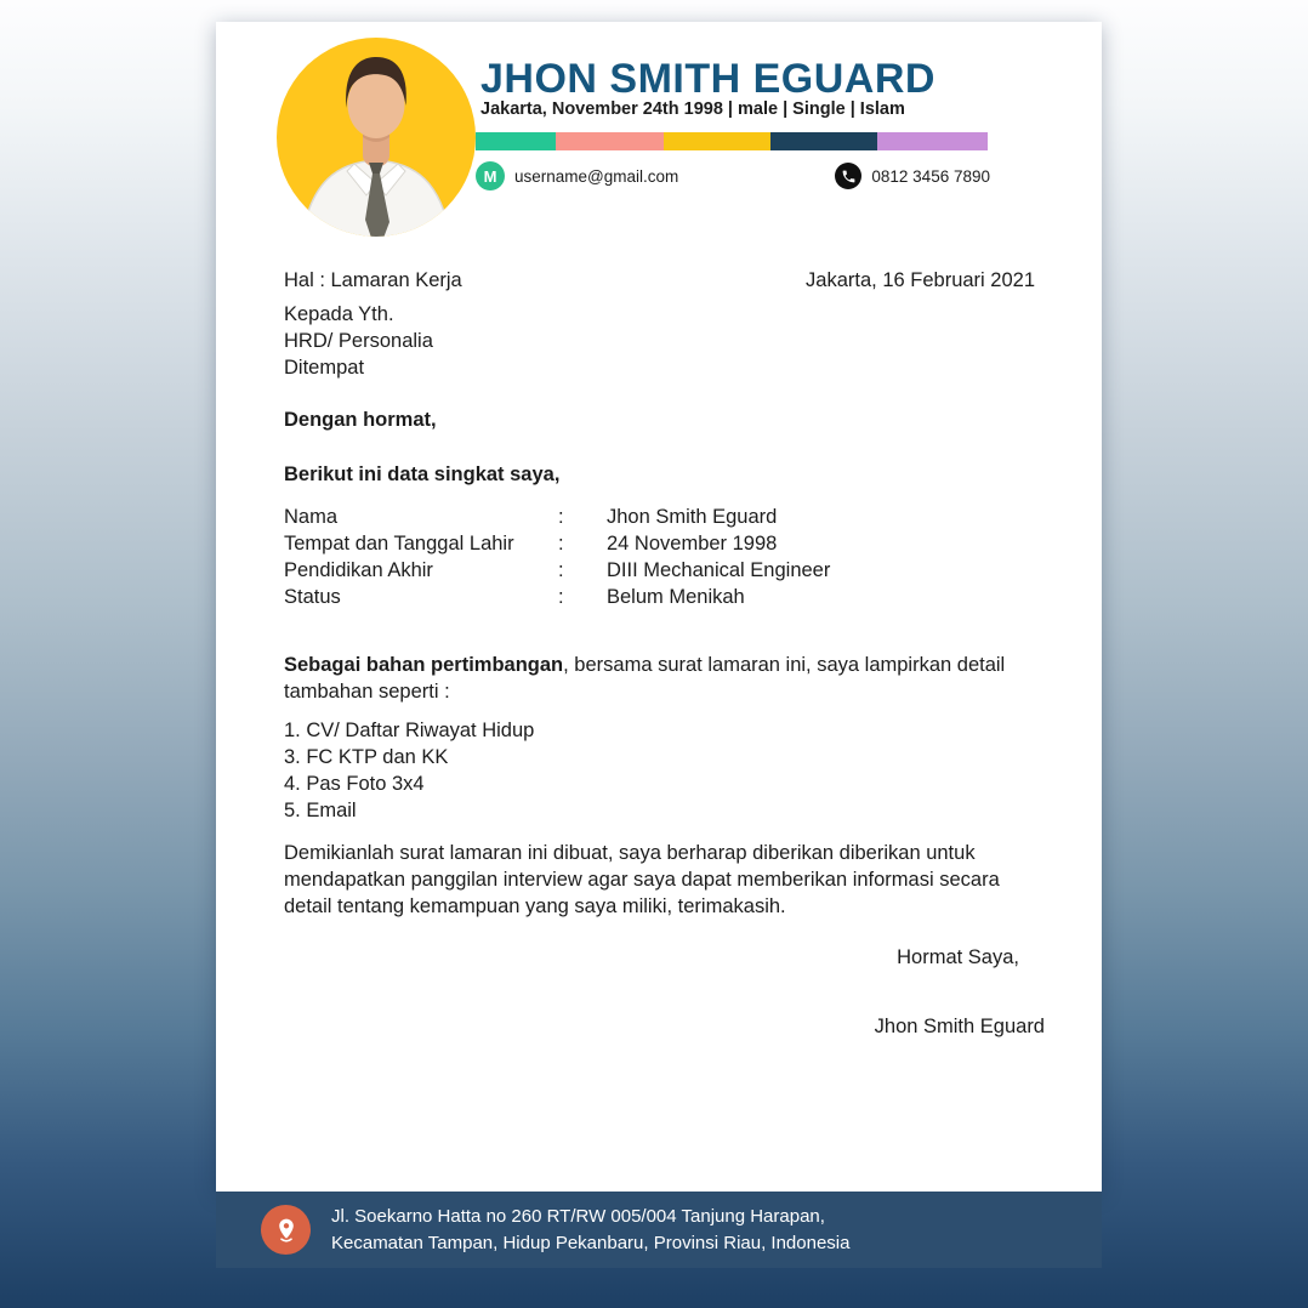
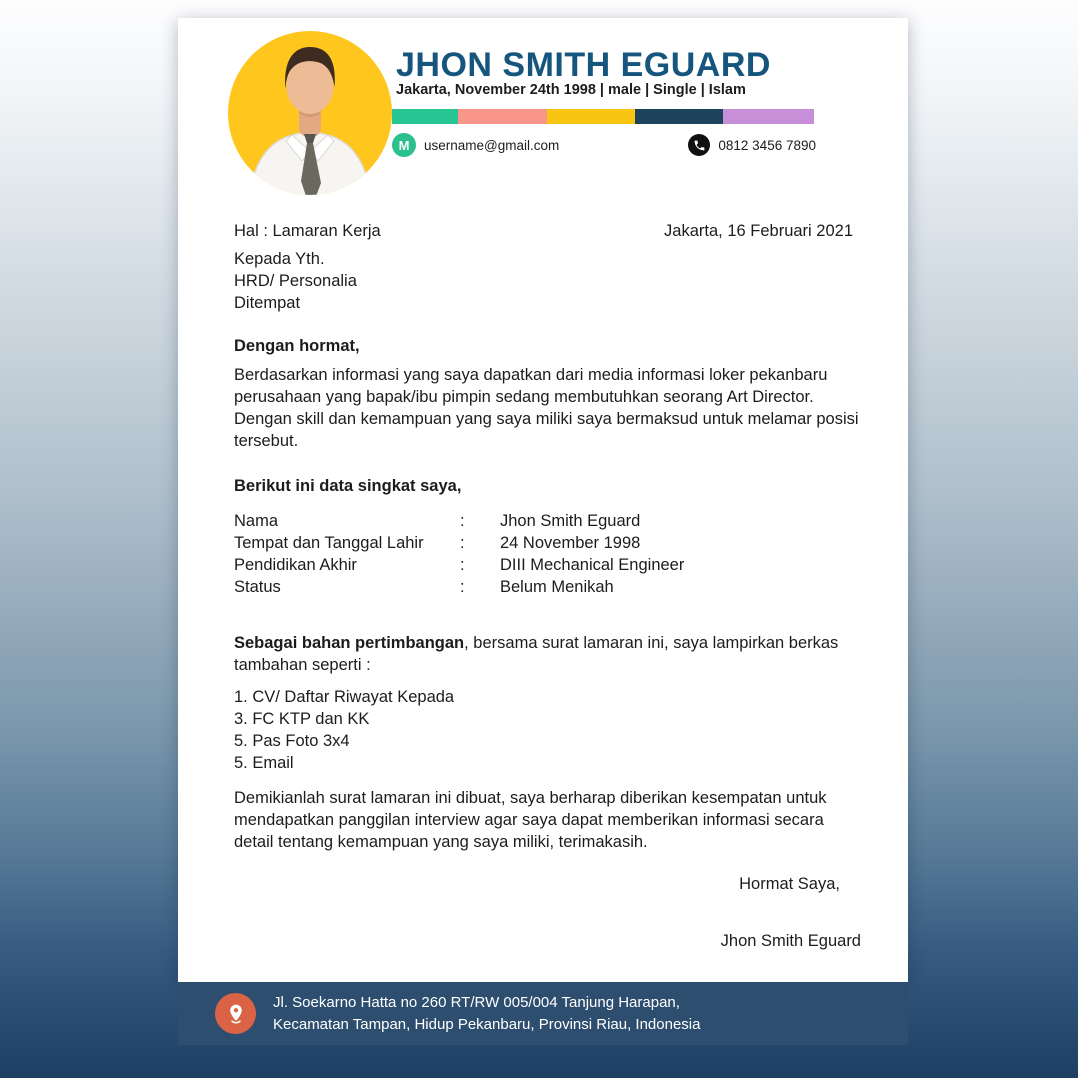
  JHON SMITH EGUARD
  Jakarta, November 24th 1998 | male | Single | Islam
  M
  username@gmail.com
  0812 3456 7890
  Hal : Lamaran Kerja
  Jakarta, 16 Februari 2021
  Kepada Yth.
  HRD/ Personalia
  Ditempat
  Dengan hormat,
+ Berdasarkan informasi yang saya dapatkan dari media informasi loker pekanbaru perusahaan yang bapak/ibu pimpin sedang membutuhkan seorang Art Director. Dengan skill dan kemampuan yang saya miliki saya bermaksud untuk melamar posisi tersebut.
  Berikut ini data singkat saya,
  Nama
  :
  Jhon Smith Eguard
  Tempat dan Tanggal Lahir
  :
  24 November 1998
  Pendidikan Akhir
  :
  DIII Mechanical Engineer
  Status
  :
  Belum Menikah
- Sebagai bahan pertimbangan, bersama surat lamaran ini, saya lampirkan detail tambahan seperti :
+ Sebagai bahan pertimbangan, bersama surat lamaran ini, saya lampirkan berkas tambahan seperti :
- 1. CV/ Daftar Riwayat Hidup
+ 1. CV/ Daftar Riwayat Kepada
  3. FC KTP dan KK
- 4. Pas Foto 3x4
+ 5. Pas Foto 3x4
  5. Email
- Demikianlah surat lamaran ini dibuat, saya berharap diberikan diberikan untuk mendapatkan panggilan interview agar saya dapat memberikan informasi secara detail tentang kemampuan yang saya miliki, terimakasih.
+ Demikianlah surat lamaran ini dibuat, saya berharap diberikan kesempatan untuk mendapatkan panggilan interview agar saya dapat memberikan informasi secara detail tentang kemampuan yang saya miliki, terimakasih.
  Hormat Saya,
  Jhon Smith Eguard
  Jl. Soekarno Hatta no 260 RT/RW 005/004 Tanjung Harapan,
  Kecamatan Tampan, Hidup Pekanbaru, Provinsi Riau, Indonesia
